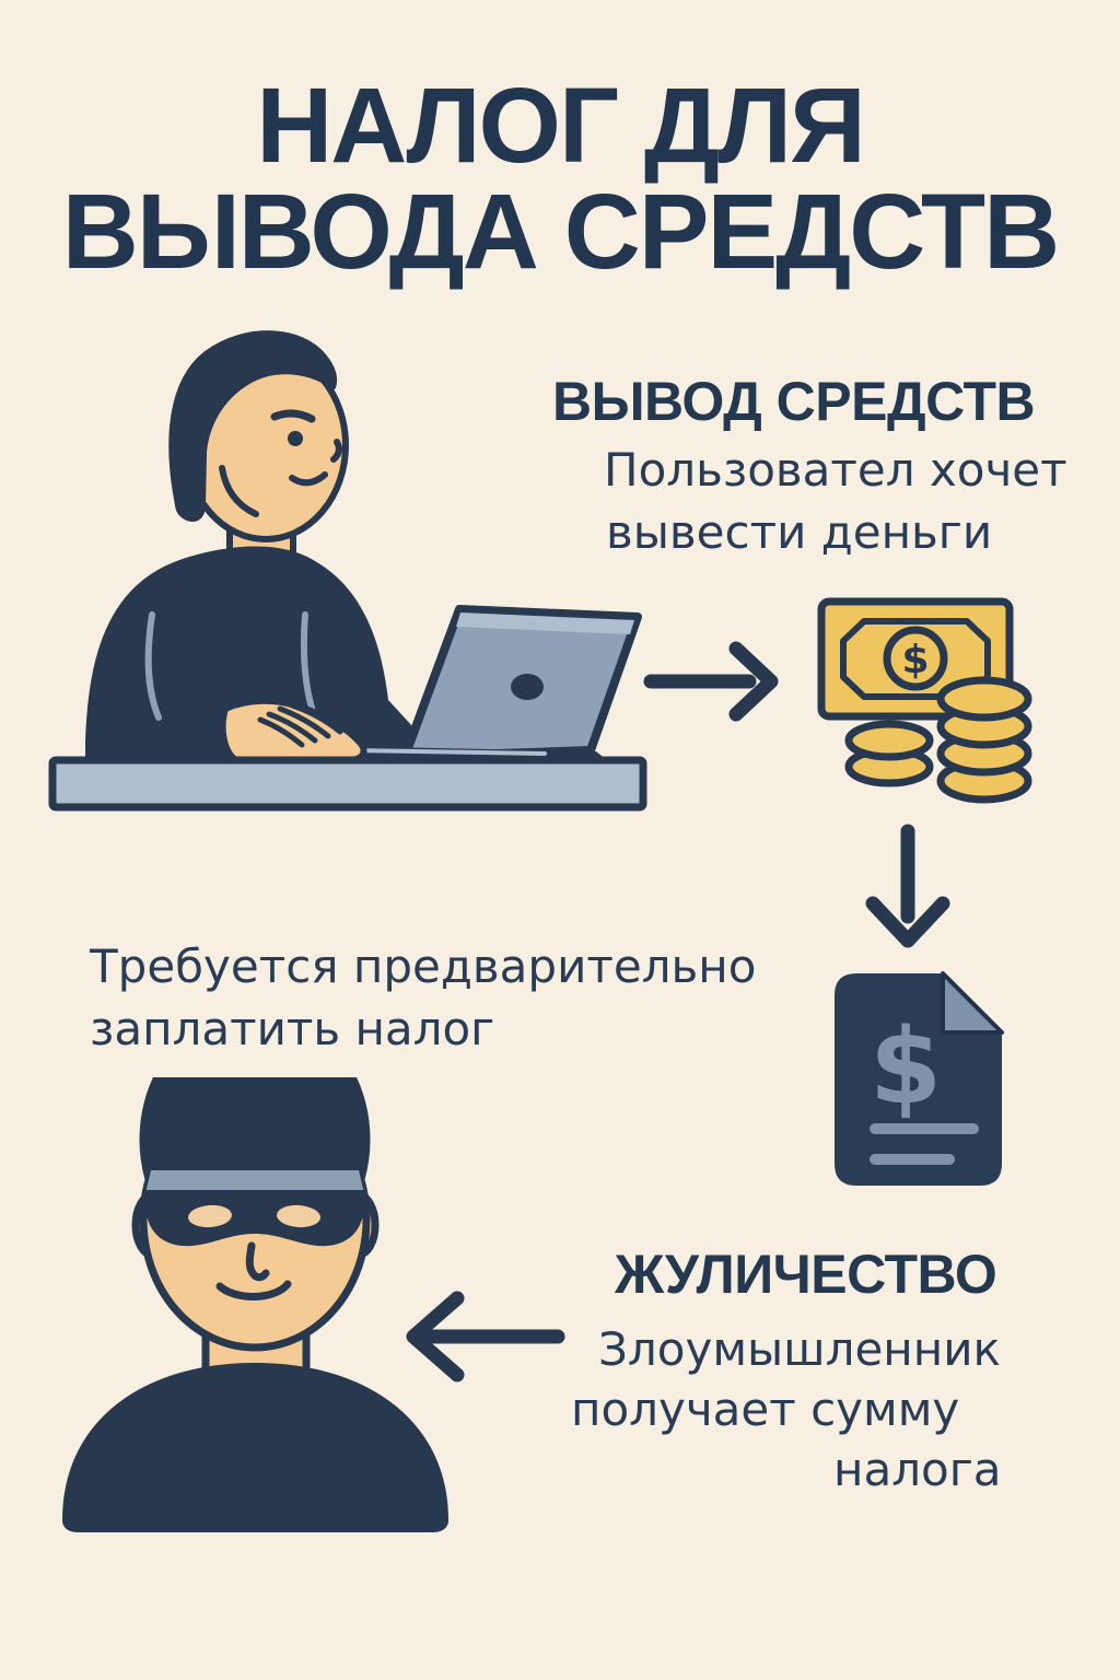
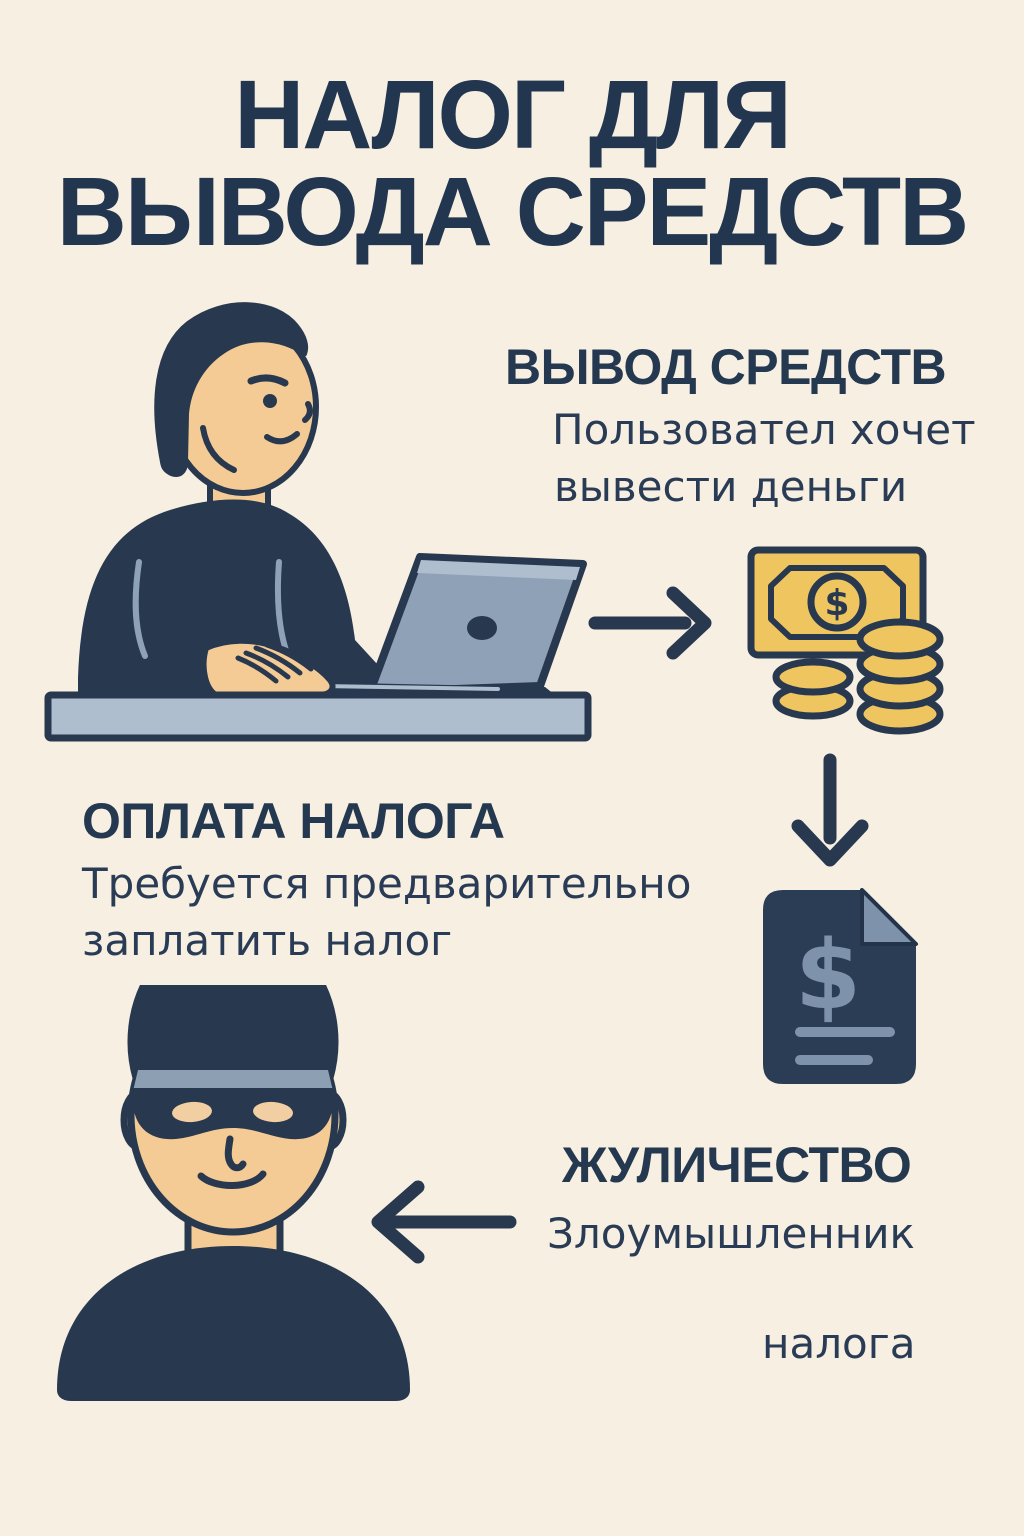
  НАЛОГ ДЛЯ
  ВЫВОДА СРЕДСТВ
  ВЫВОД СРЕДСТВ
  Пользовател хочет
  вывести деньги
+ ОПЛАТА НАЛОГА
  Требуется предварительно
  заплатить налог
  ЖУЛИЧЕСТВО
  Злоумышленник
- получает сумму
  налога
  $
  $
